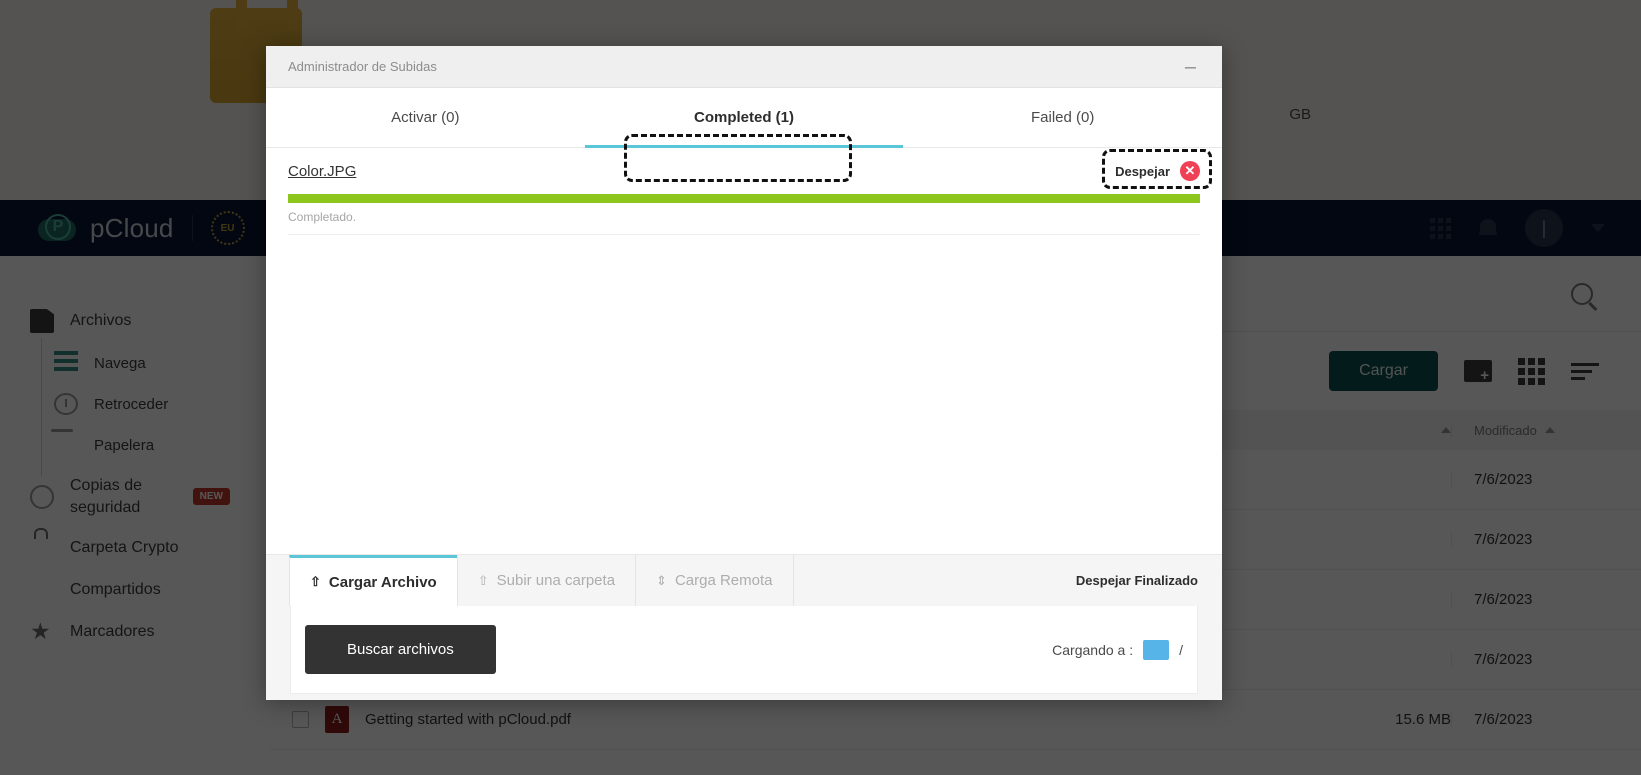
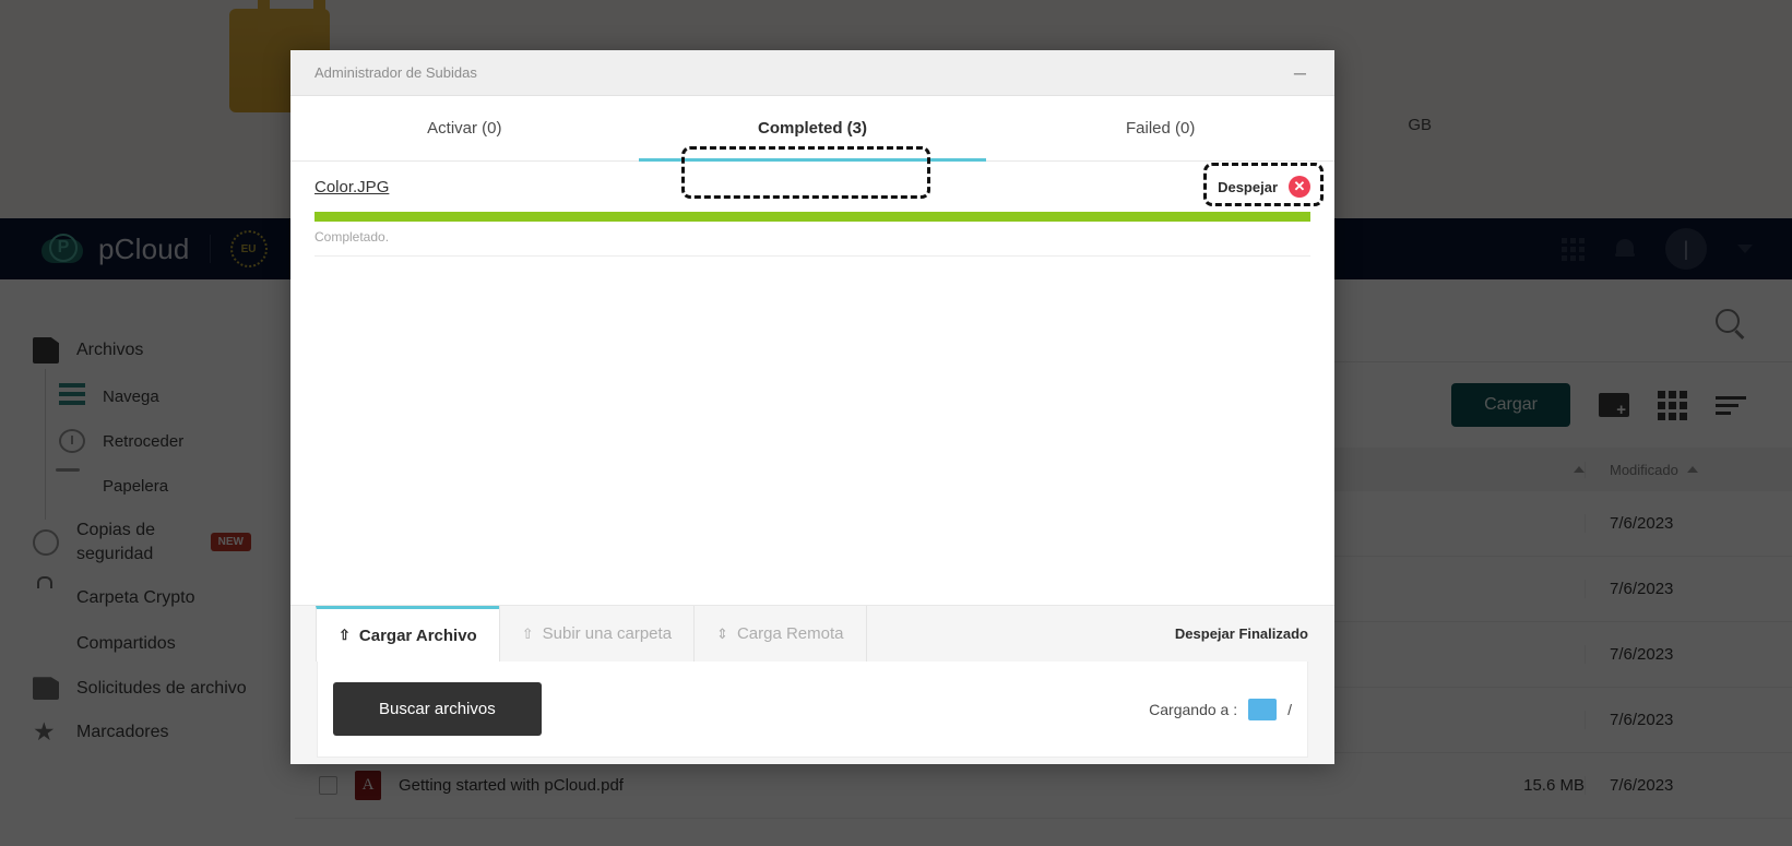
  GB
  P
  pCloud
  EU
  |
  Archivos
  Navega
  Retroceder
  Papelera
  Copias de seguridad
  NEW
  Carpeta Crypto
  Compartidos
+ Solicitudes de archivo
  ★
  Marcadores
  Cargar
  Modificado
  7/6/2023
  7/6/2023
  7/6/2023
  7/6/2023
  A
  Getting started with pCloud.pdf
  15.6 MB
  7/6/2023
  Administrador de Subidas
  –
  Activar (0)
- Completed (1)
+ Completed (3)
  Failed (0)
  Color.JPG
  Despejar
  ✕
  Completado.
  ⇧
  Cargar Archivo
  ⇧
  Subir una carpeta
  ⇕
  Carga Remota
  Despejar Finalizado
  Buscar archivos
  Cargando a :
  /
